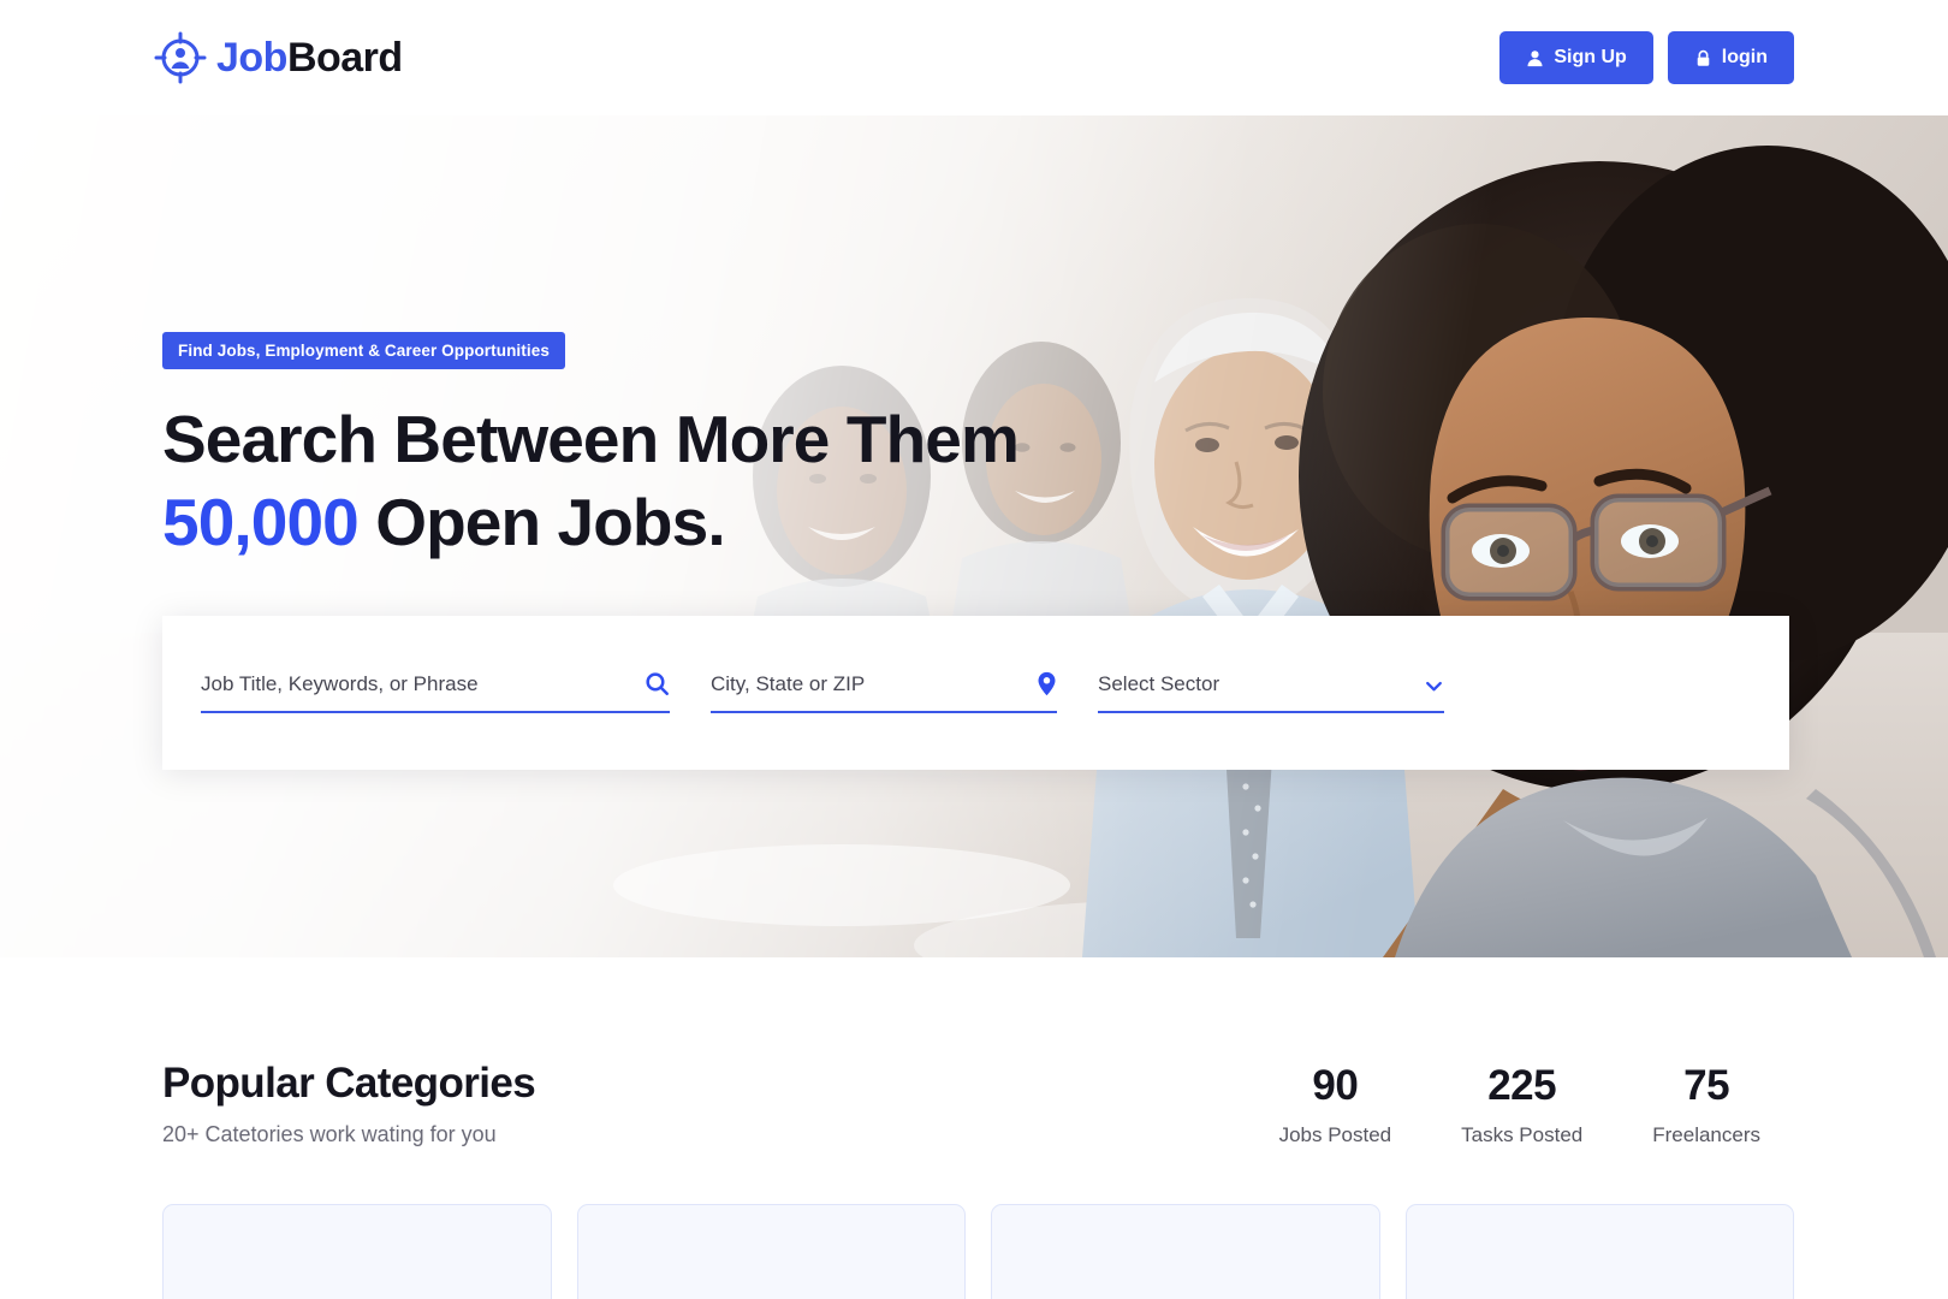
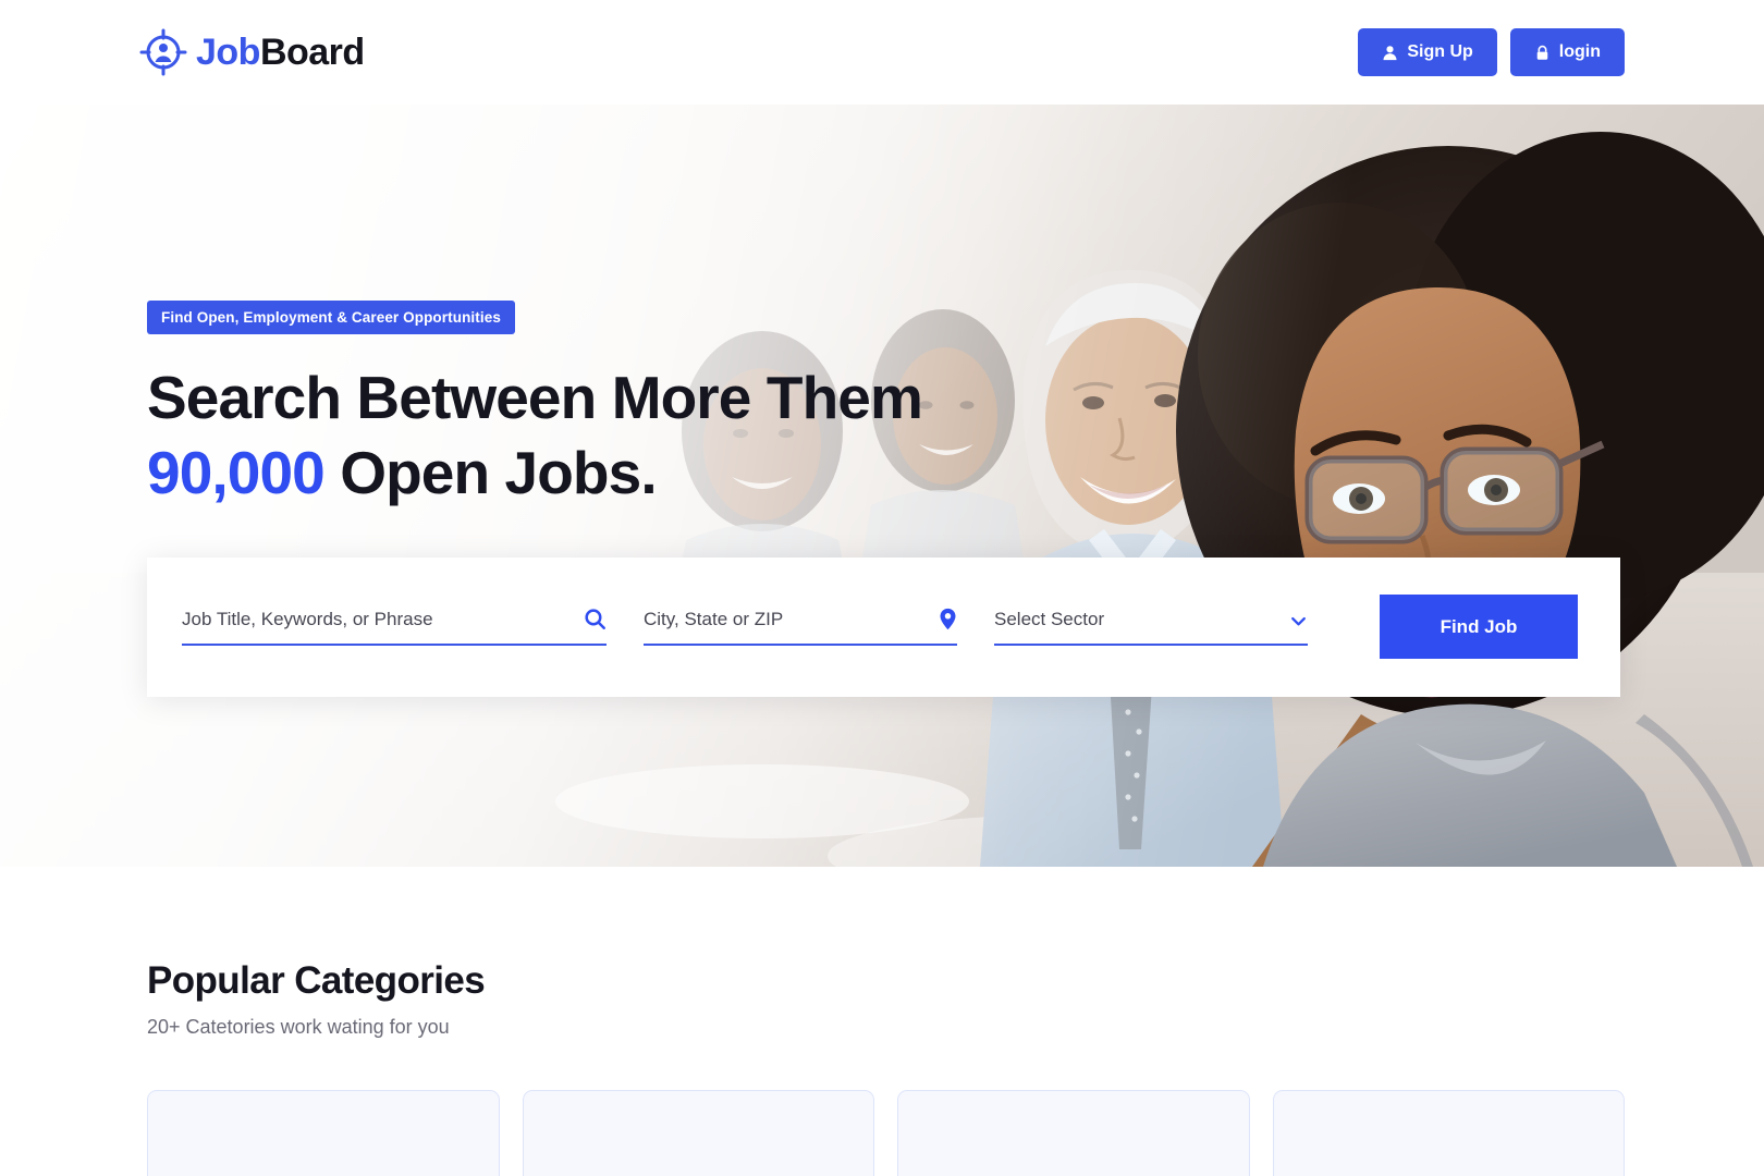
  JobBoard
  Sign Up
  login
- Find Jobs, Employment & Career Opportunities
+ Find Open, Employment & Career Opportunities
  Search Between More Them
- 50,000 Open Jobs.
+ 90,000 Open Jobs.
  Job Title, Keywords, or Phrase
  City, State or ZIP
  Select Sector
+ Find Job
  Popular Categories
  20+ Catetories work wating for you
- 90
- Jobs Posted
- 225
- Tasks Posted
- 75
- Freelancers
